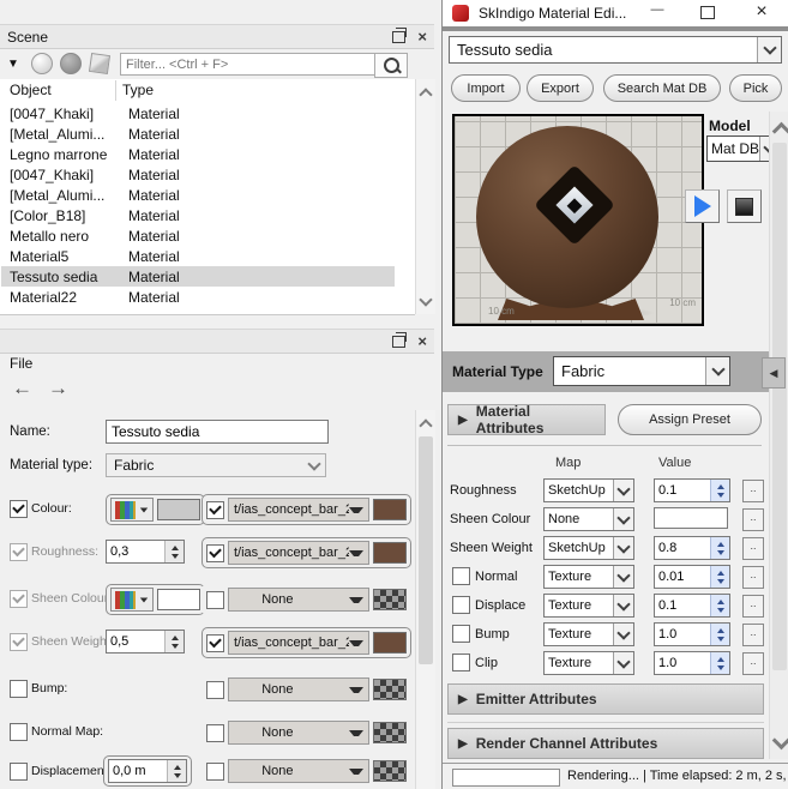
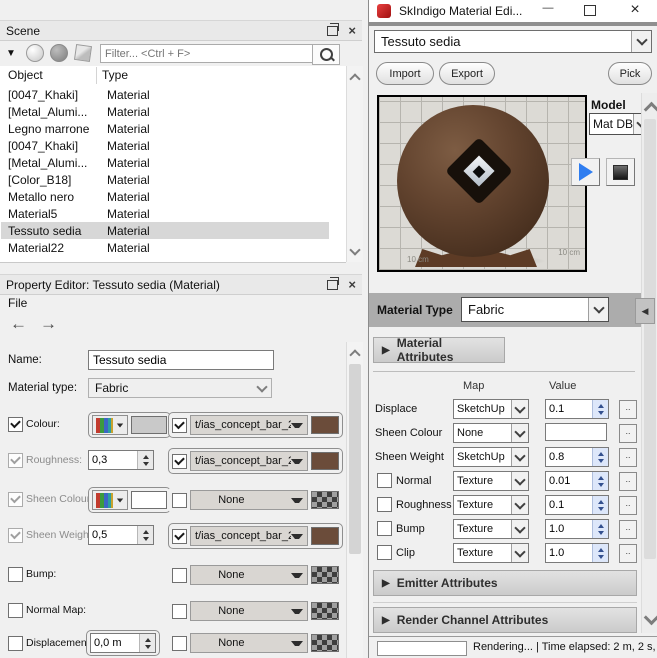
  Scene
  ×
  ▼
  Filter... <Ctrl + F>
  Object
  Type
  [0047_Khaki]
  Material
  [Metal_Alumi...
  Material
  Legno marrone
  Material
  [0047_Khaki]
  Material
  [Metal_Alumi...
  Material
  [Color_B18]
  Material
  Metallo nero
  Material
  Material5
  Material
  Tessuto sedia
  Material
  Material22
  Material
+ Property Editor: Tessuto sedia (Material)
  ×
  File
  ←
  →
  Name:
  Tessuto sedia
  Material type:
  Fabric
  Colour:
  t/ias_concept_bar_
  Roughness:
  0,3
  t/ias_concept_bar_
  Sheen Colou
  None
  Sheen Weigh
  0,5
  t/ias_concept_bar_
  Bump:
  None
  Normal Map:
  None
  Displacemen
  0,0 m
  None
  SkIndigo Material Edi...
  —
  ×
  Tessuto sedia
  Import
  Export
- Search Mat DB
  Pick
  10 cm
  10 cm
  Model
  Mat DB
  Material Type
  Fabric
  ◀
  ▶
  Material Attributes
- Assign Preset
  Map
  Value
- Roughness
+ Displace
  SketchUp
  0.1
  ..
  Sheen Colour
  None
  ..
  Sheen Weight
  SketchUp
  0.8
  ..
  Normal
  Texture
  0.01
  ..
- Displace
+ Roughness
  Texture
  0.1
  ..
  Bump
  Texture
  1.0
  ..
  Clip
  Texture
  1.0
  ..
  ▶
  Emitter Attributes
  ▶
  Render Channel Attributes
  Rendering... | Time elapsed: 2 m, 2 s,
